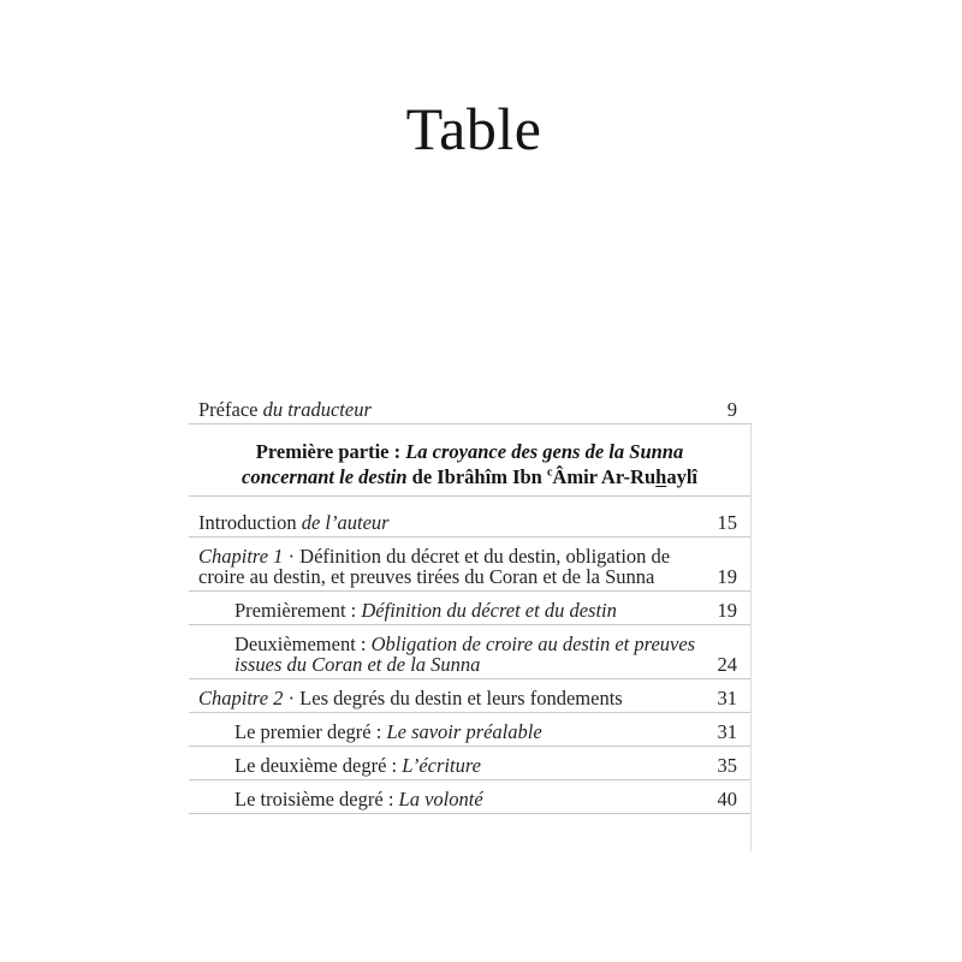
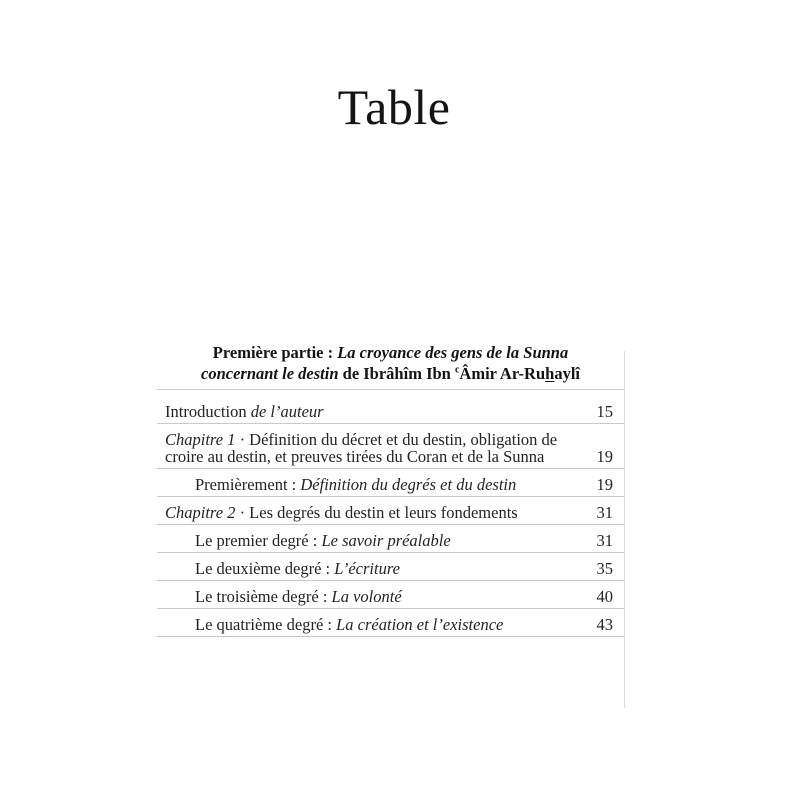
  Table
- Préface du traducteur
- 9
  Première partie : La croyance des gens de la Sunna
  concernant le destin de Ibrâhîm Ibn cÂmir Ar-Ruhaylî
  Introduction de l’auteur
  15
  Chapitre 1 · Définition du décret et du destin, obligation de croire au destin, et preuves tirées du Coran et de la Sunna
  19
- Premièrement : Définition du décret et du destin
+ Premièrement : Définition du degrés et du destin
  19
- Deuxièmement : Obligation de croire au destin et preuves issues du Coran et de la Sunna
- 24
  Chapitre 2 · Les degrés du destin et leurs fondements
  31
  Le premier degré : Le savoir préalable
  31
  Le deuxième degré : L’écriture
  35
  Le troisième degré : La volonté
  40
+ Le quatrième degré : La création et l’existence
+ 43
